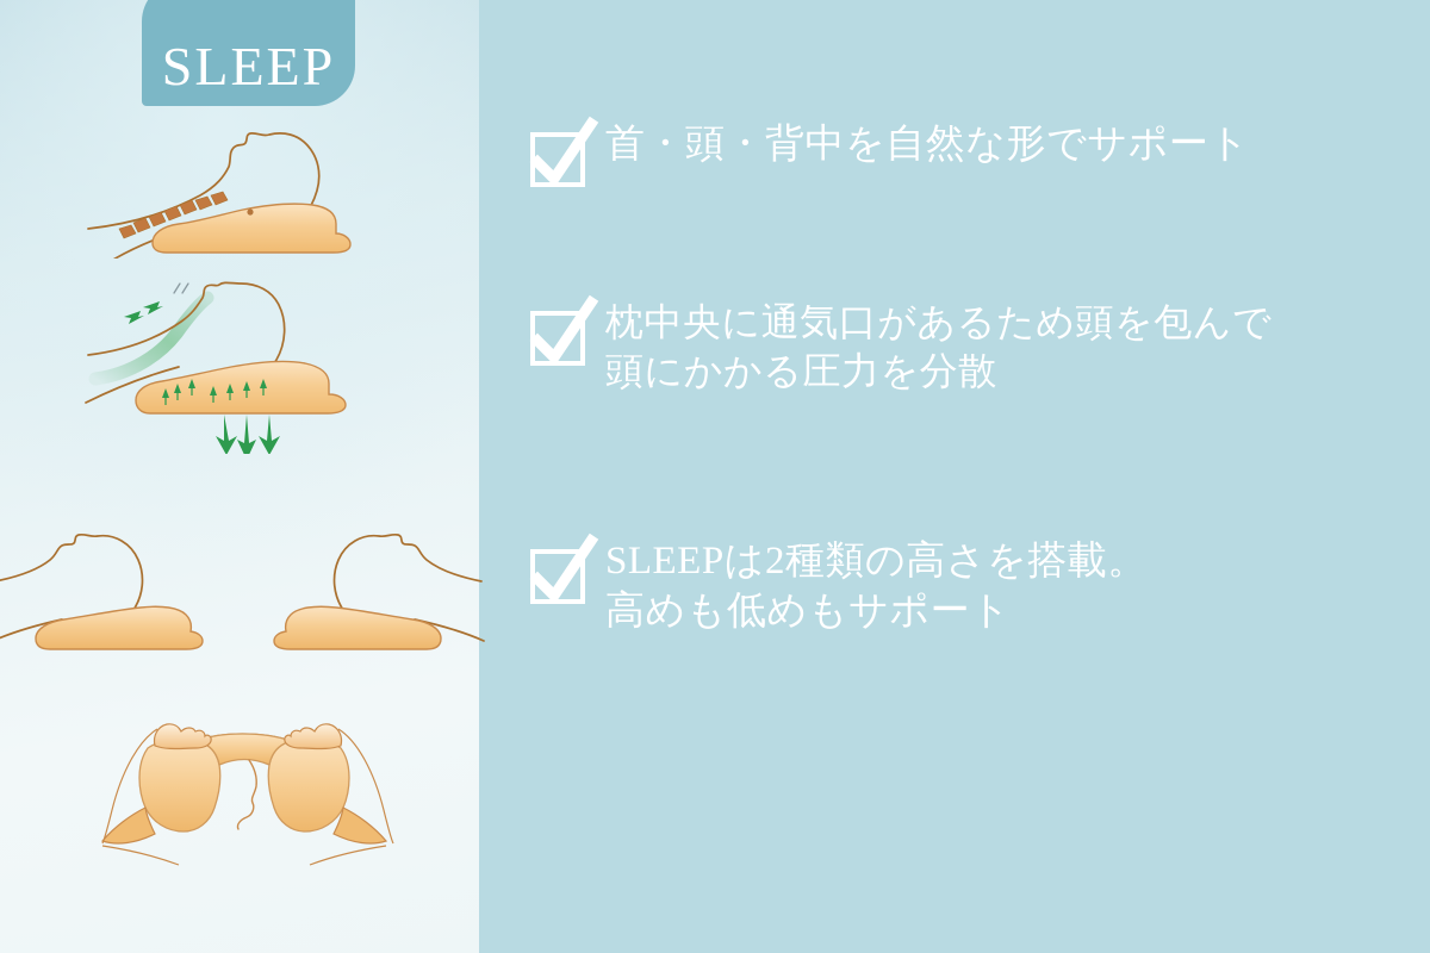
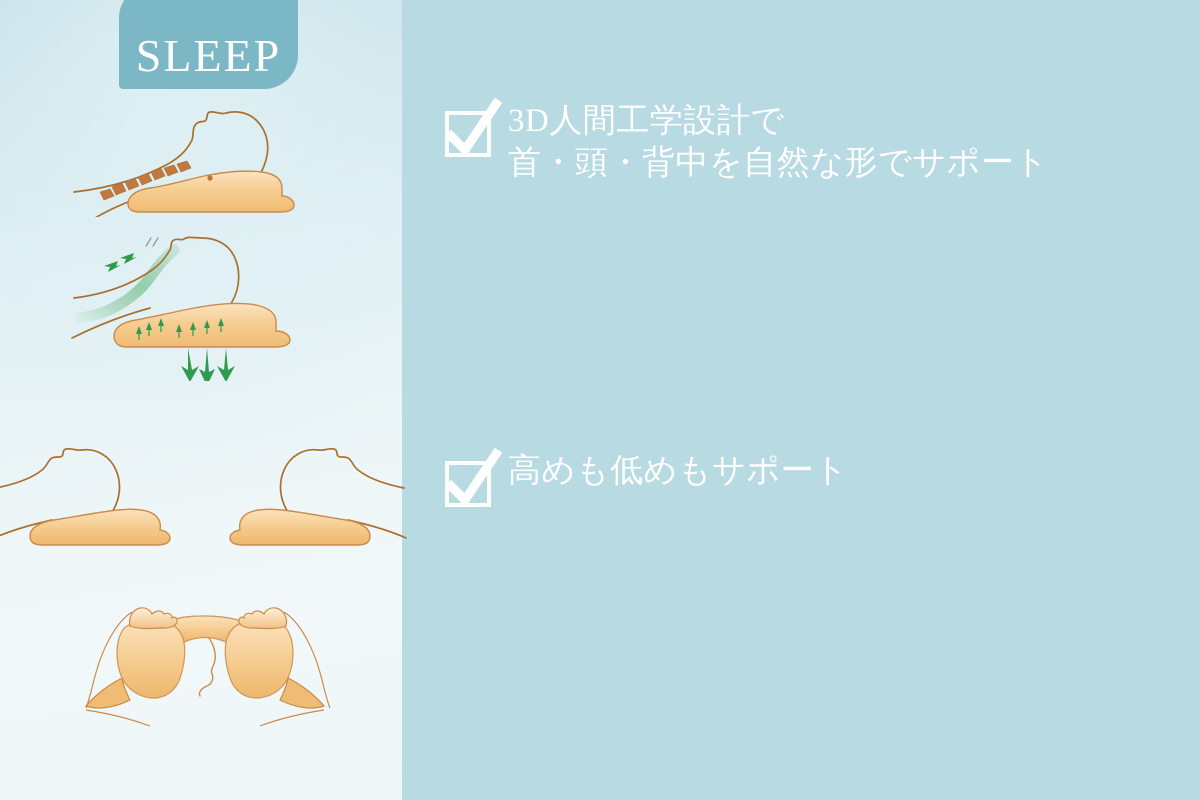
  SLEEP
+ 3D人間工学設計で
  首・頭・背中を自然な形でサポート
- 枕中央に通気口があるため頭を包んで
- 頭にかかる圧力を分散
- SLEEPは2種類の高さを搭載。
  高めも低めもサポート
